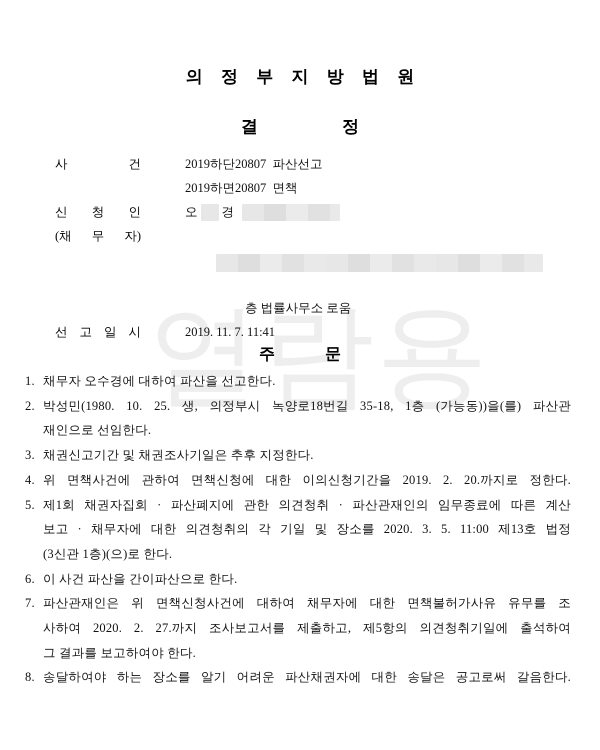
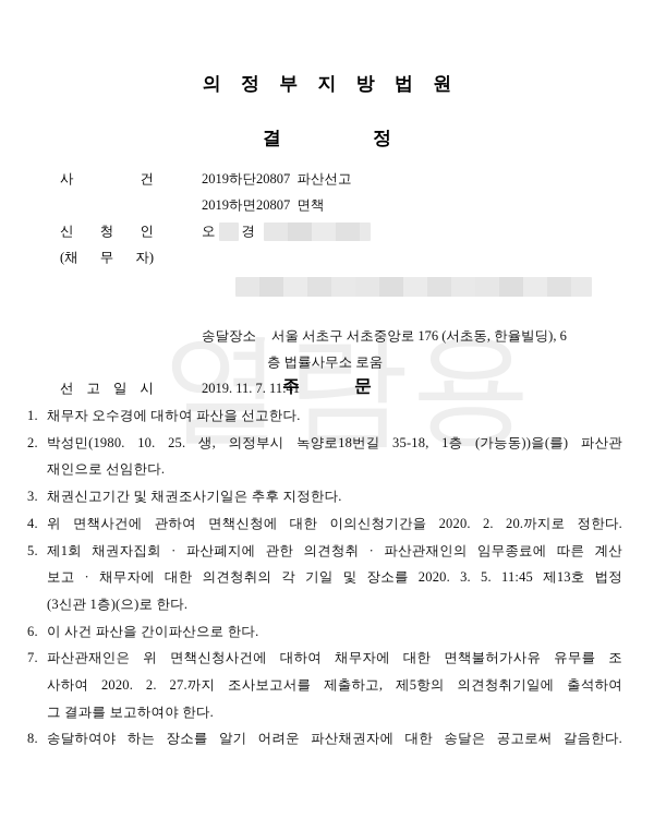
  열람용
  의 정 부 지 방 법 원
  결 정
  사 건
  2019하단20807 파산선고
  2019하면20807 면책
  신 청 인
  오
  경
  (채 무 자)
+ 송달장소
+ 서울 서초구 서초중앙로 176 (서초동, 한율빌딩), 6
  층 법률사무소 로움
  선 고 일 시
  2019. 11. 7. 11:41
  주 문
  1.
  채무자 오수경에 대하여 파산을 선고한다.
  2.
  박성민(1980. 10. 25. 생, 의정부시 녹양로18번길 35-18, 1층 (가능동))을(를) 파산관
  재인으로 선임한다.
  3.
  채권신고기간 및 채권조사기일은 추후 지정한다.
  4.
- 위 면책사건에 관하여 면책신청에 대한 이의신청기간을 2019. 2. 20.까지로 정한다.
+ 위 면책사건에 관하여 면책신청에 대한 이의신청기간을 2020. 2. 20.까지로 정한다.
  5.
  제1회 채권자집회 · 파산폐지에 관한 의견청취 · 파산관재인의 임무종료에 따른 계산
- 보고 · 채무자에 대한 의견청취의 각 기일 및 장소를 2020. 3. 5. 11:00 제13호 법정
+ 보고 · 채무자에 대한 의견청취의 각 기일 및 장소를 2020. 3. 5. 11:45 제13호 법정
  (3신관 1층)(으)로 한다.
  6.
  이 사건 파산을 간이파산으로 한다.
  7.
  파산관재인은 위 면책신청사건에 대하여 채무자에 대한 면책불허가사유 유무를 조
  사하여 2020. 2. 27.까지 조사보고서를 제출하고, 제5항의 의견청취기일에 출석하여
  그 결과를 보고하여야 한다.
  8.
  송달하여야 하는 장소를 알기 어려운 파산채권자에 대한 송달은 공고로써 갈음한다.
